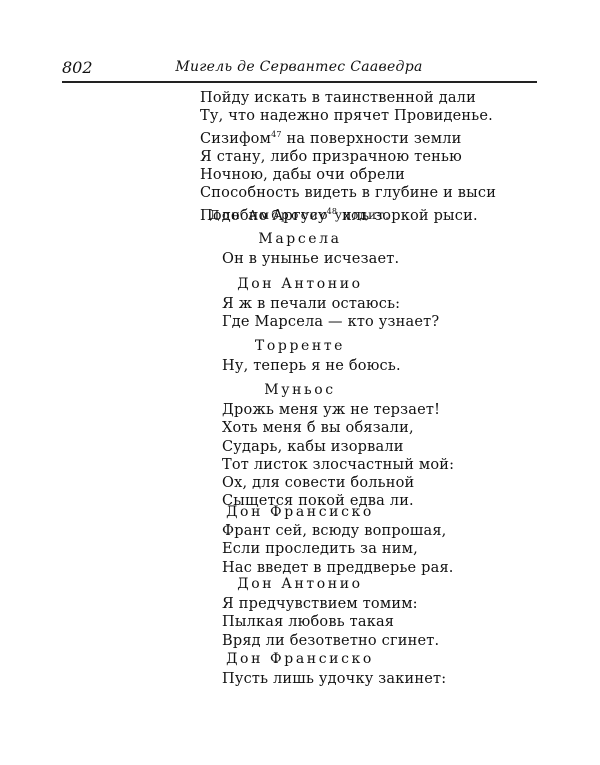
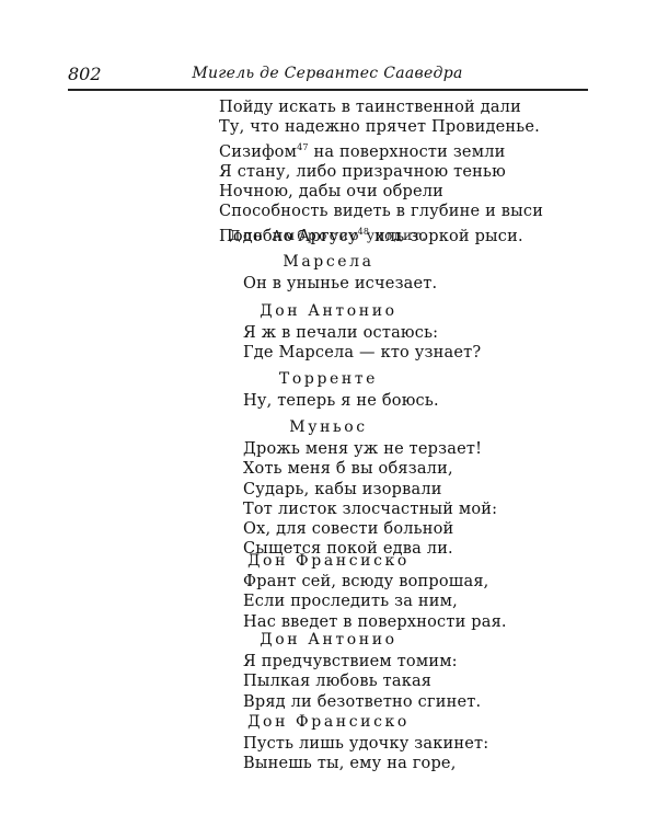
  802
  Мигель де Сервантес Сааведра
  Пойду искать в таинственной дали
  Ту, что надежно прячет Провиденье.
  Сизифом47 на поверхности земли
  Я стану, либо призрачною тенью
  Ночною, дабы очи обрели
  Способность видеть в глубине и выси
  Подобно Аргусу48 иль зоркой рыси.
  Дон Амбросио уходит.
  Марсела
  Он в унынье исчезает.
  Дон Антонио
  Я ж в печали остаюсь:
  Где Марсела — кто узнает?
  Торренте
  Ну, теперь я не боюсь.
  Муньос
  Дрожь меня уж не терзает!
  Хоть меня б вы обязали,
  Сударь, кабы изорвали
  Тот листок злосчастный мой:
  Ох, для совести больной
  Сыщется покой едва ли.
  Дон Франсиско
  Франт сей, всюду вопрошая,
  Если проследить за ним,
- Нас введет в преддверье рая.
+ Нас введет в поверхности рая.
  Дон Антонио
  Я предчувствием томим:
  Пылкая любовь такая
  Вряд ли безответно сгинет.
  Дон Франсиско
  Пусть лишь удочку закинет:
+ Вынешь ты, ему на горе,
